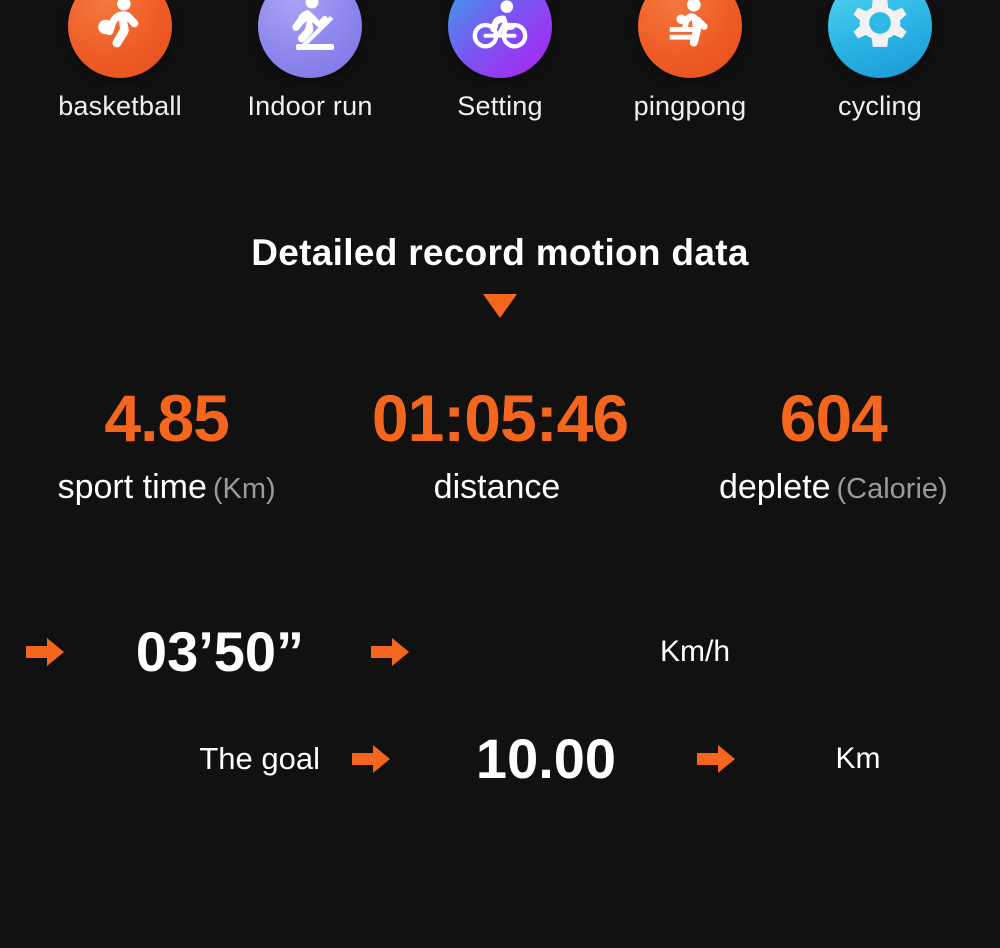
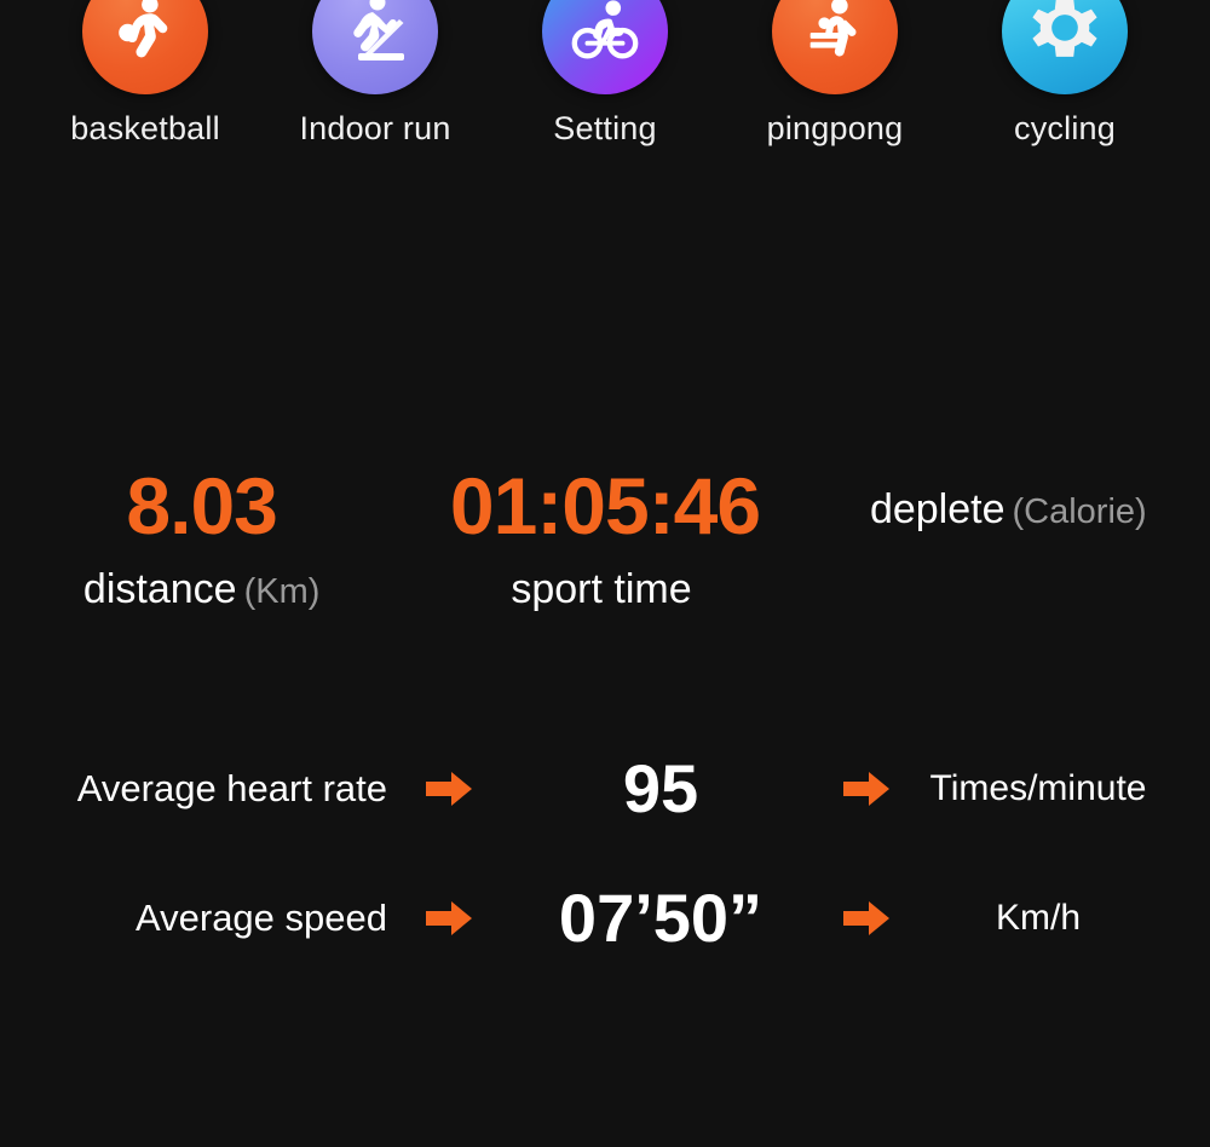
  basketball
  Indoor run
  Setting
  pingpong
  cycling
- Detailed record motion data
- 4.85
+ 8.03
- sport time (Km)
+ distance (Km)
  01:05:46
- distance
+ sport time
- 604
  deplete (Calorie)
+ Average heart rate
+ 95
+ Times/minute
+ Average speed
- 03’50”
+ 07’50”
  Km/h
- The goal
- 10.00
- Km
